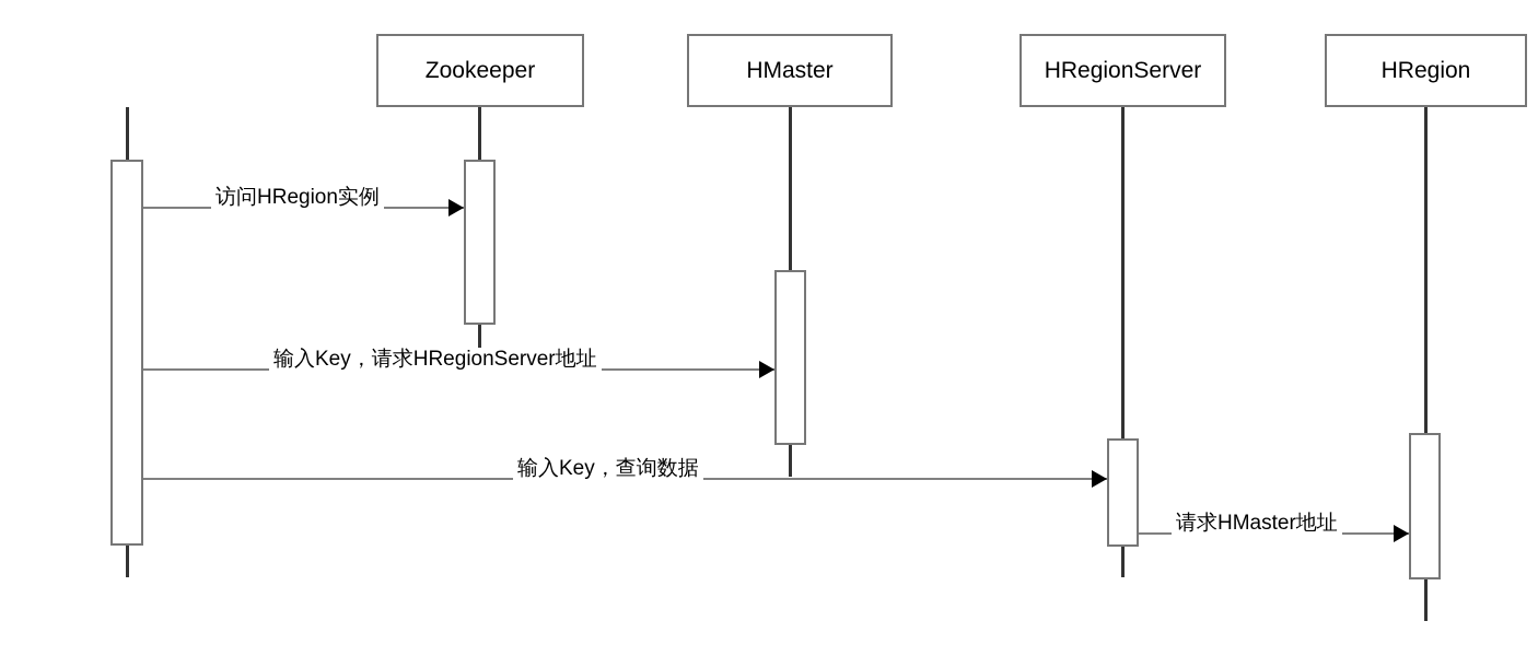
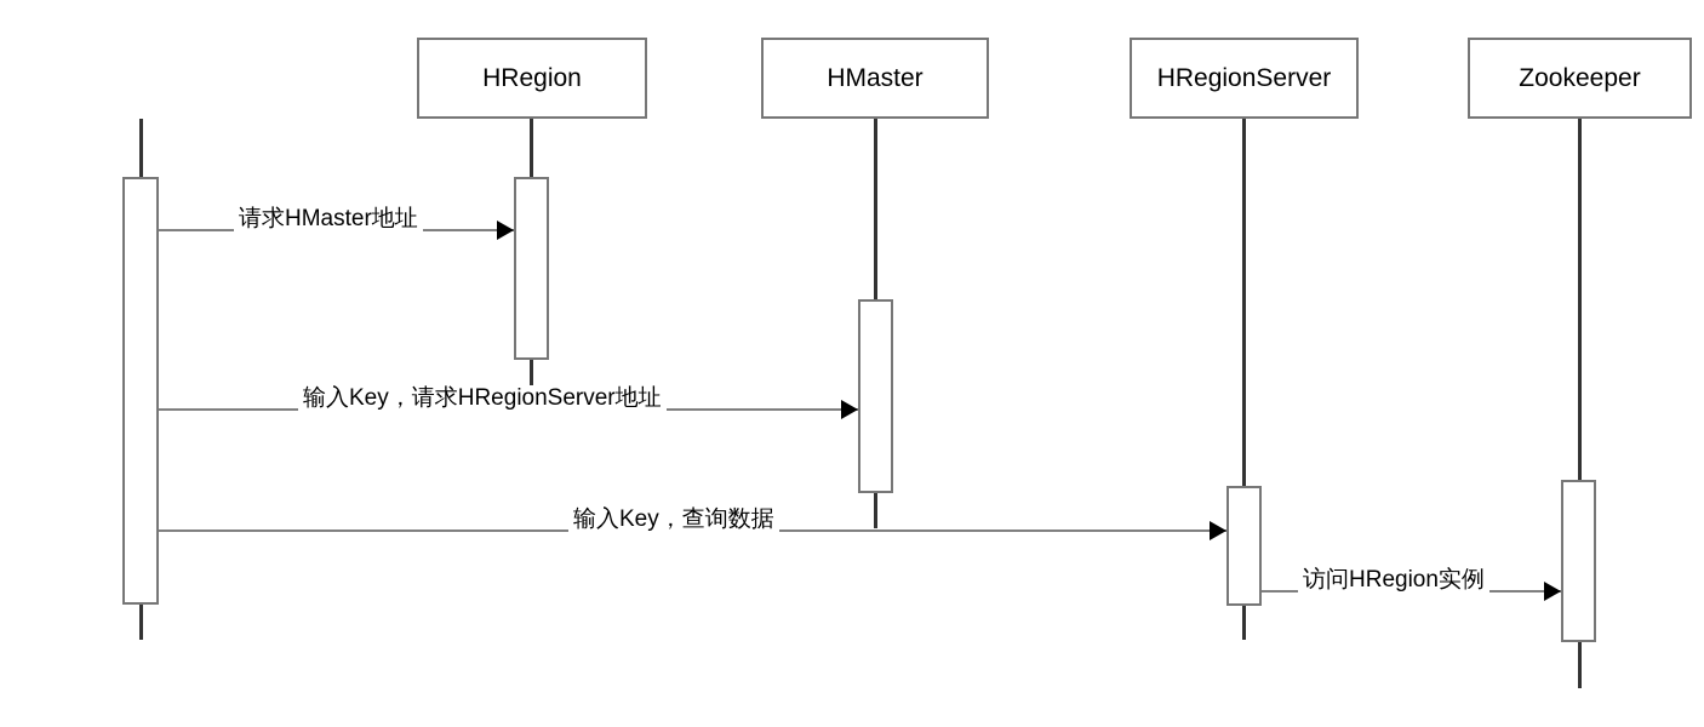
- Zookeeper
+ HRegion
  HMaster
  HRegionServer
- HRegion
+ Zookeeper
- 访问HRegion实例
+ 请求HMaster地址
  输入Key，请求HRegionServer地址
  输入Key，查询数据
- 请求HMaster地址
+ 访问HRegion实例
